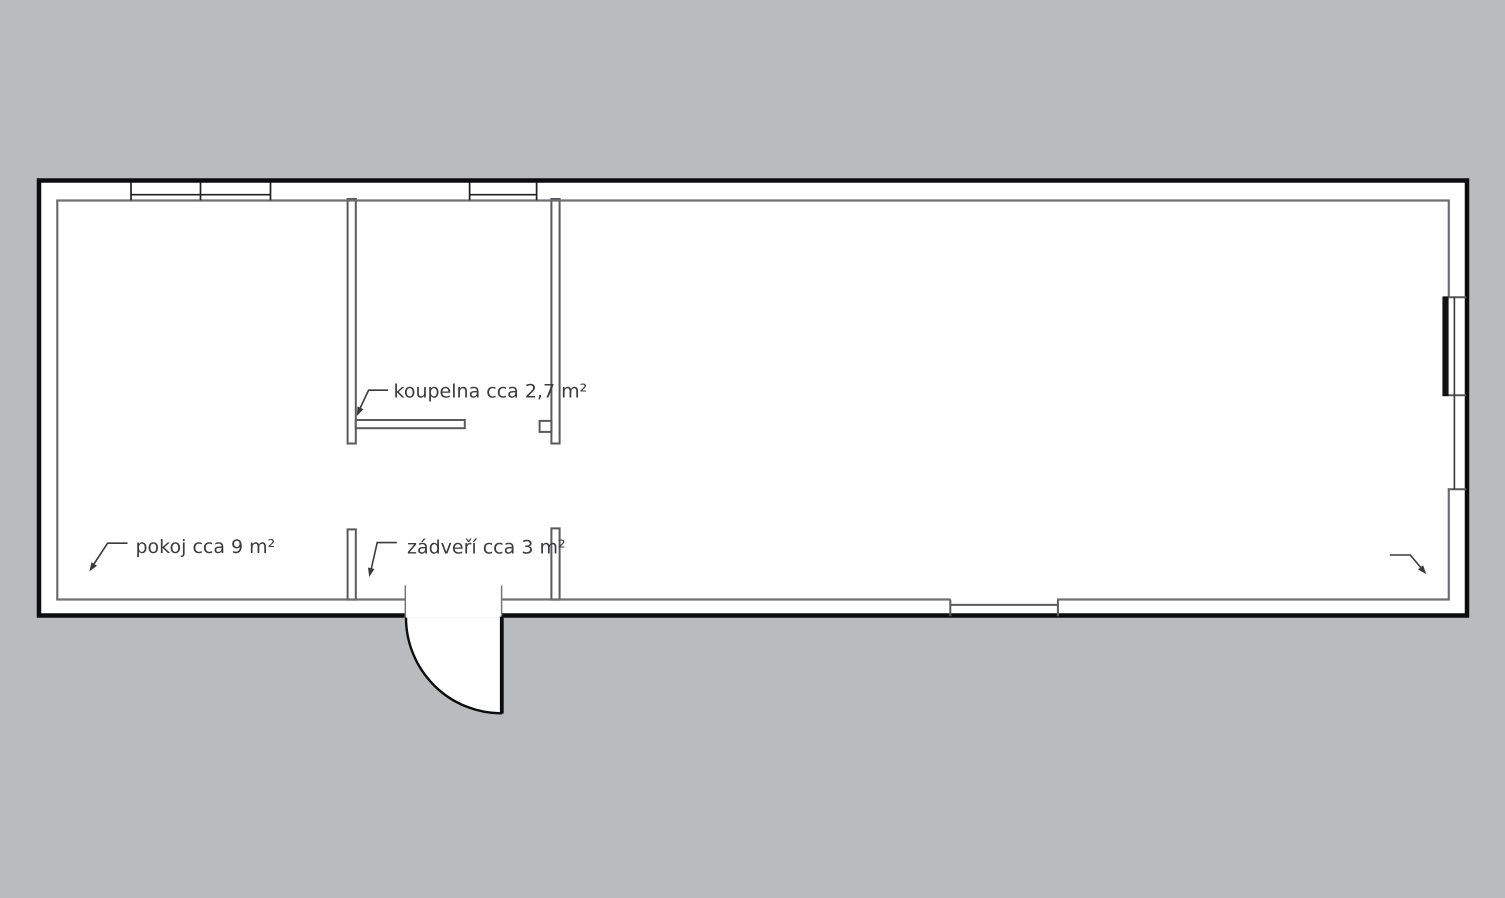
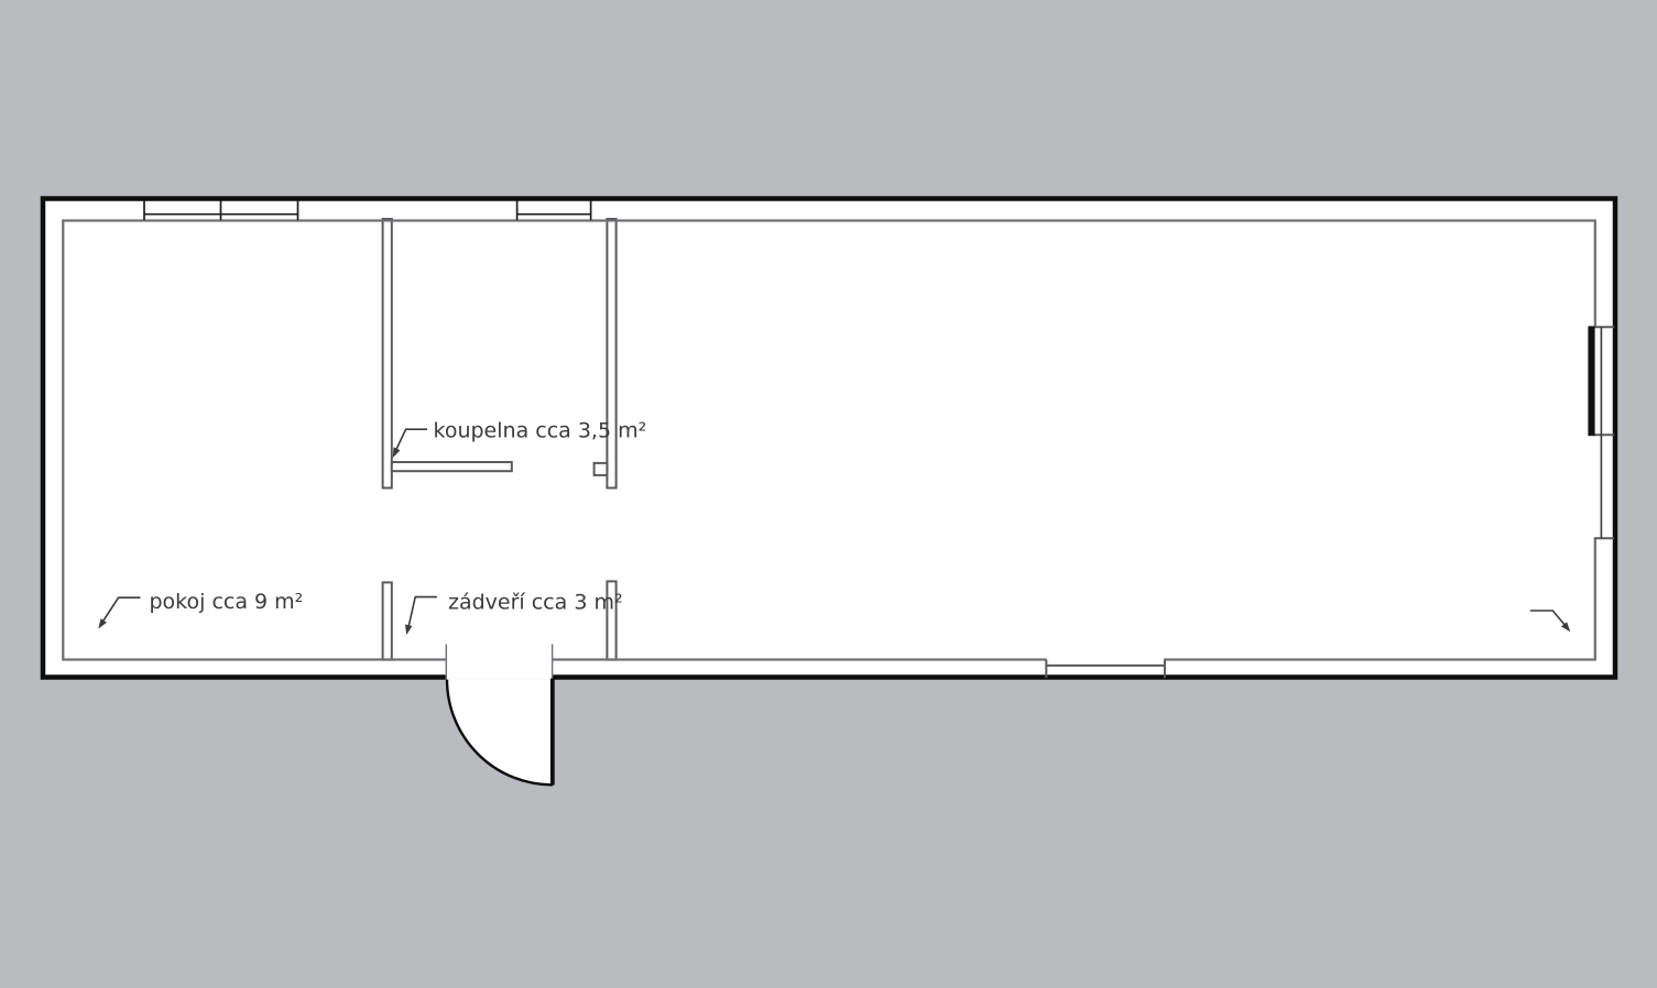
  pokoj cca 9 m²
- koupelna cca 2,7 m²
+ koupelna cca 3,5 m²
  zádveří cca 3 m²
